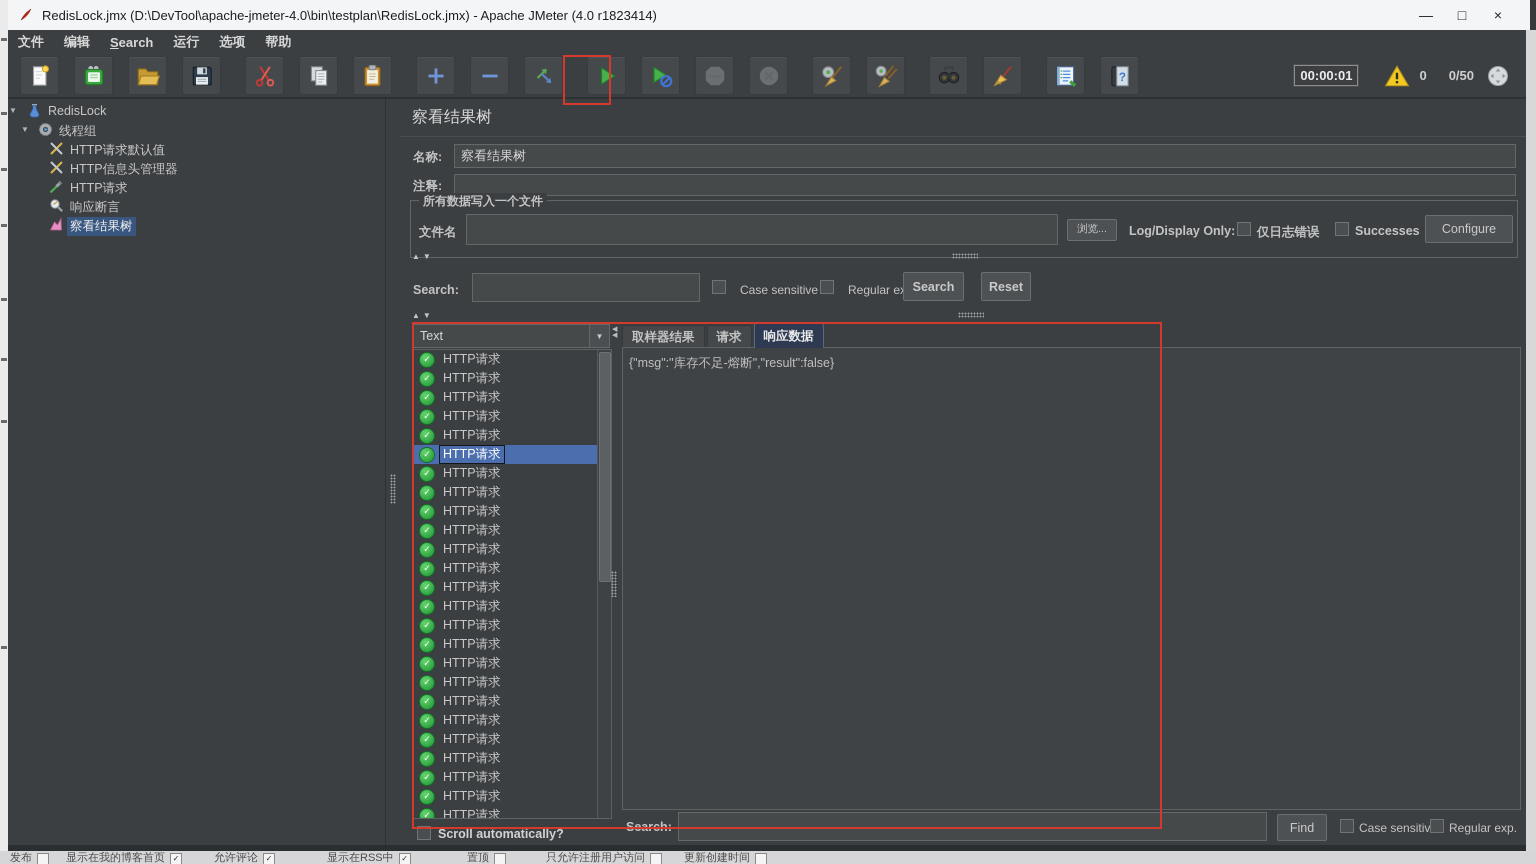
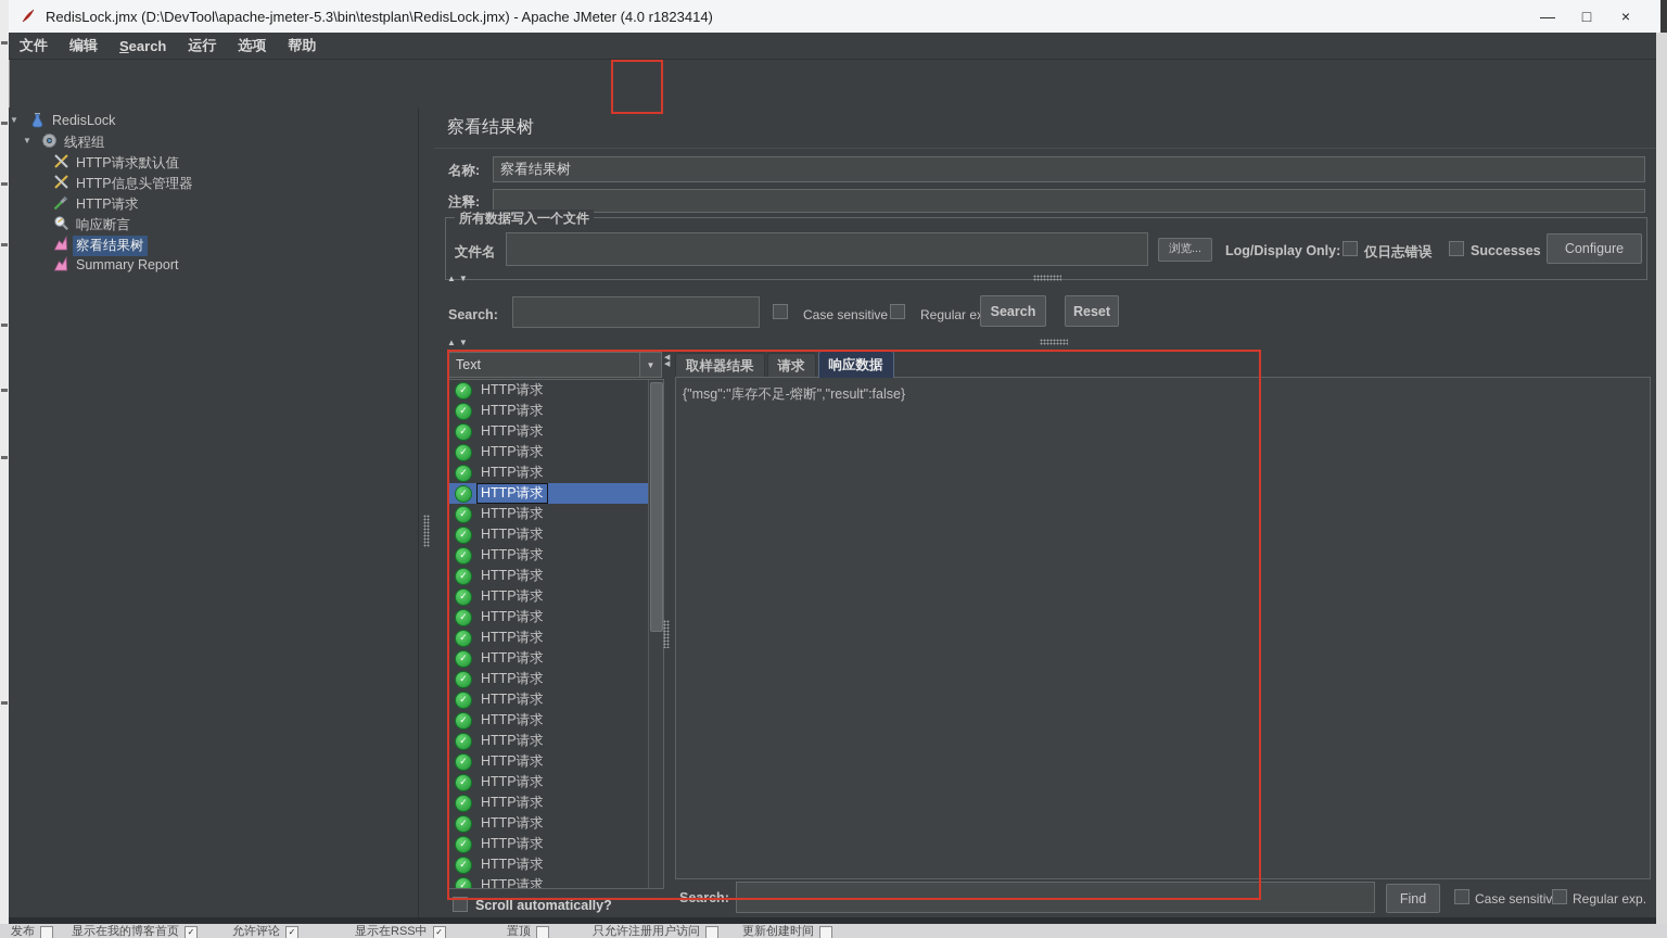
- RedisLock.jmx (D:\DevTool\apache-jmeter-4.0\bin\testplan\RedisLock.jmx) - Apache JMeter (4.0 r1823414)
+ RedisLock.jmx (D:\DevTool\apache-jmeter-5.3\bin\testplan\RedisLock.jmx) - Apache JMeter (4.0 r1823414)
  —
  □
  ×
  文件
  编辑
  Search
  运行
  选项
  帮助
- ?
- 00:00:01
- 0
- 0/50
  ▼
  RedisLock
  ▼
  线程组
  HTTP请求默认值
  HTTP信息头管理器
  HTTP请求
  响应断言
  察看结果树
+ Summary Report
  察看结果树
  名称:
  察看结果树
  注释:
  所有数据写入一个文件
  文件名
  浏览...
  Log/Display Only:
  仅日志错误
  Successes
  Configure
  ▲
  ▼
  Search:
  Case sensitive
  Regular e
  Search
  Reset
  ▲
  ▼
  Text
  ▼
  ✓
  HTTP请求
  ✓
  HTTP请求
  ✓
  HTTP请求
  ✓
  HTTP请求
  ✓
  HTTP请求
  ✓
  HTTP请求
  ✓
  HTTP请求
  ✓
  HTTP请求
  ✓
  HTTP请求
  ✓
  HTTP请求
  ✓
  HTTP请求
  ✓
  HTTP请求
  ✓
  HTTP请求
  ✓
  HTTP请求
  ✓
  HTTP请求
  ✓
  HTTP请求
  ✓
  HTTP请求
  ✓
  HTTP请求
  ✓
  HTTP请求
  ✓
  HTTP请求
  ✓
  HTTP请求
  ✓
  HTTP请求
  ✓
  HTTP请求
  ✓
  HTTP请求
  ✓
  HTTP请求
  Scroll automatically?
  取样器结果
  请求
  响应数据
  {"msg":"库存不足-熔断","result":false}
  Search:
  Find
  Case sensitiv
  Regular exp.
  发布
  显示在我的博客首页
  ✓
  允许评论
  ✓
  显示在RSS中
  ✓
  置顶
  只允许注册用户访问
  更新创建时间
